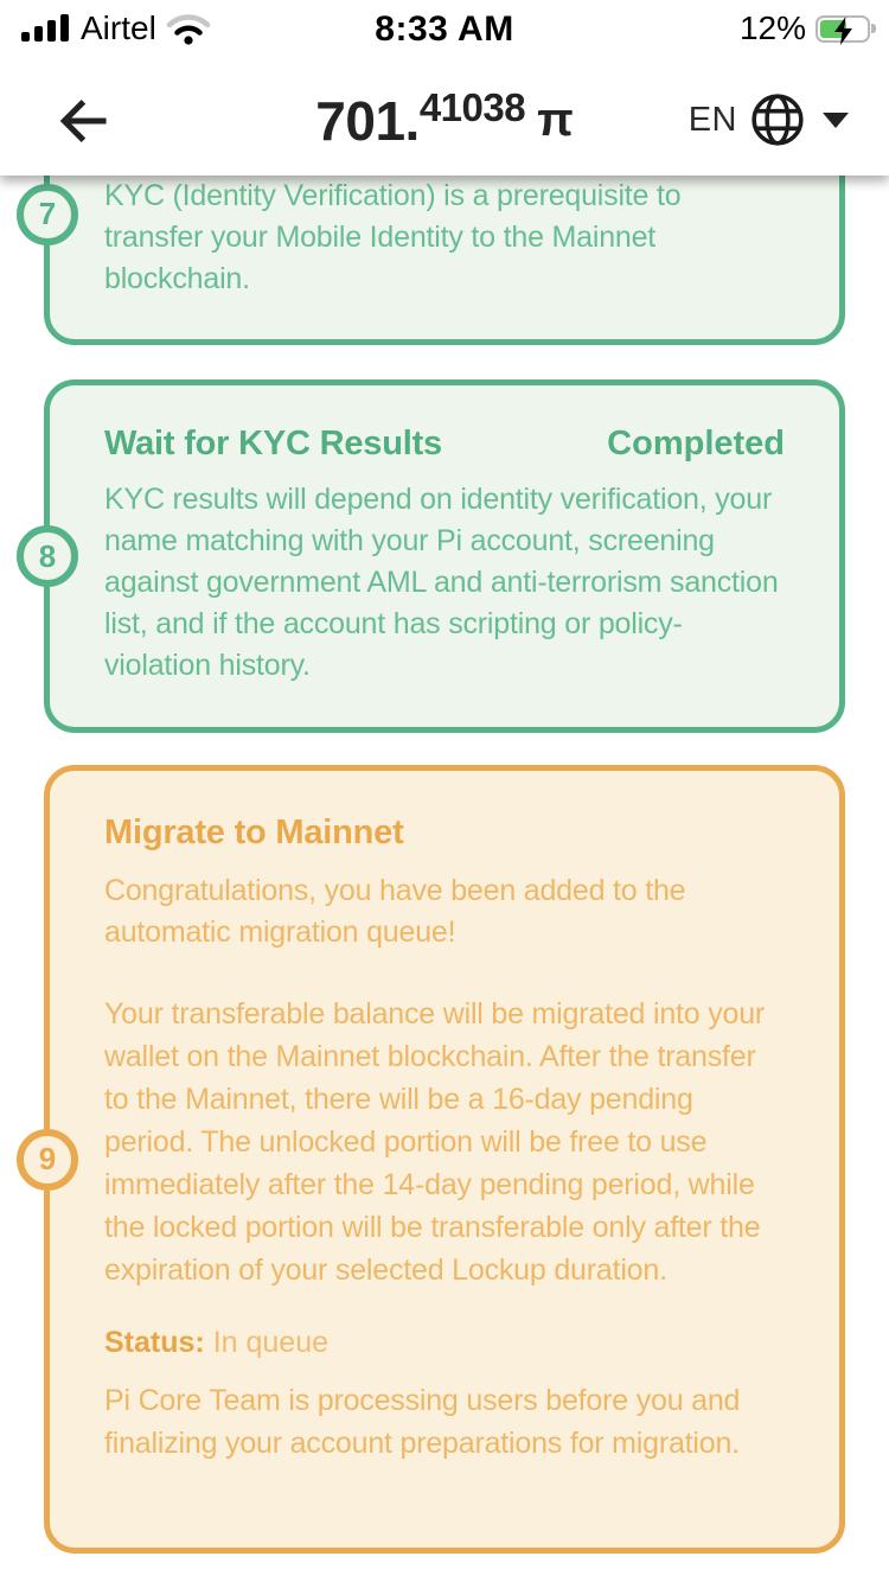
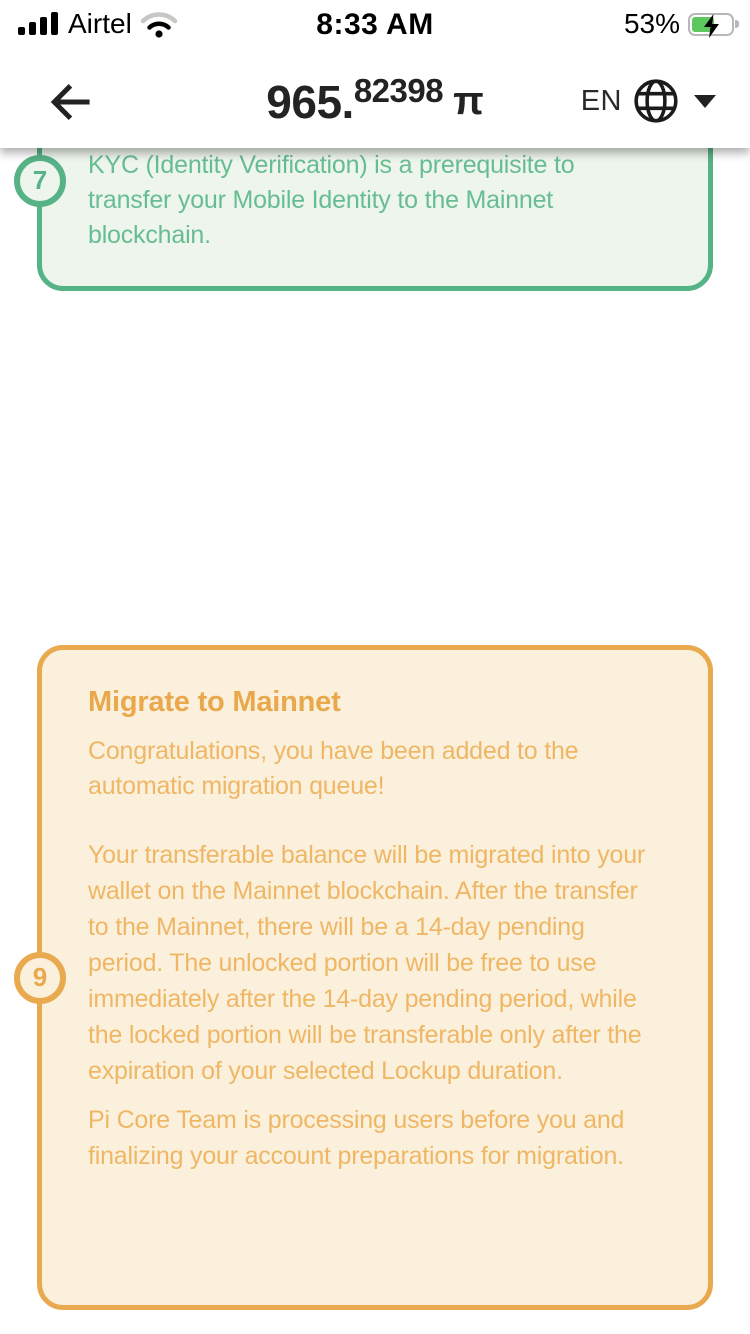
  7
  KYC (Identity Verification) is a prerequisite to transfer your Mobile Identity to the Mainnet blockchain.
- 8
- Wait for KYC Results
- Completed
- KYC results will depend on identity verification, your name matching with your Pi account, screening against government AML and anti-terrorism sanction list, and if the account has scripting or policy-violation history.
  9
  Migrate to Mainnet
  Congratulations, you have been added to the automatic migration queue!
- Your transferable balance will be migrated into your wallet on the Mainnet blockchain. After the transfer to the Mainnet, there will be a 16-day pending period. The unlocked portion will be free to use immediately after the 14-day pending period, while the locked portion will be transferable only after the expiration of your selected Lockup duration.
+ Your transferable balance will be migrated into your wallet on the Mainnet blockchain. After the transfer to the Mainnet, there will be a 14-day pending period. The unlocked portion will be free to use immediately after the 14-day pending period, while the locked portion will be transferable only after the expiration of your selected Lockup duration.
- Status: In queue
  Pi Core Team is processing users before you and finalizing your account preparations for migration.
  Airtel
  8:33 AM
- 12%
+ 53%
- 701.
+ 965.
- 41038
+ 82398
  π
  EN
